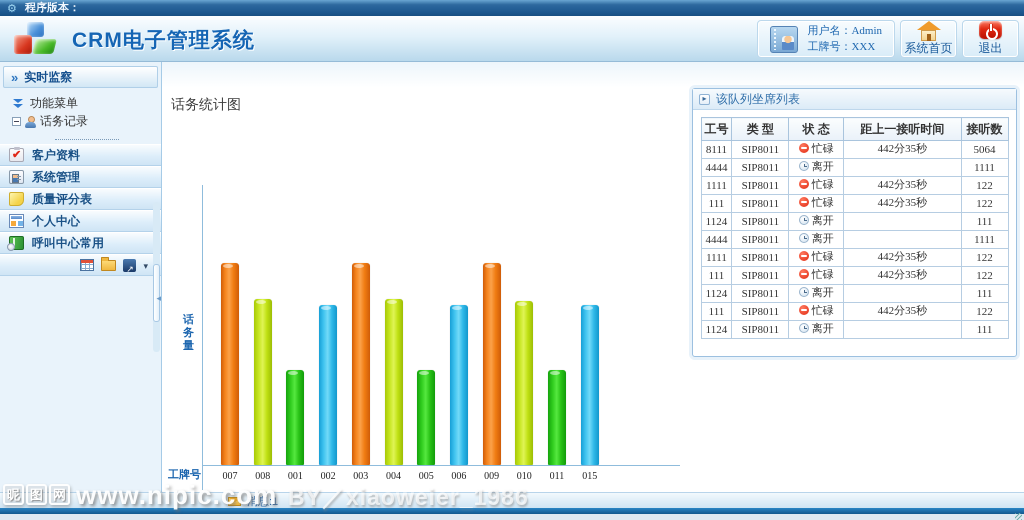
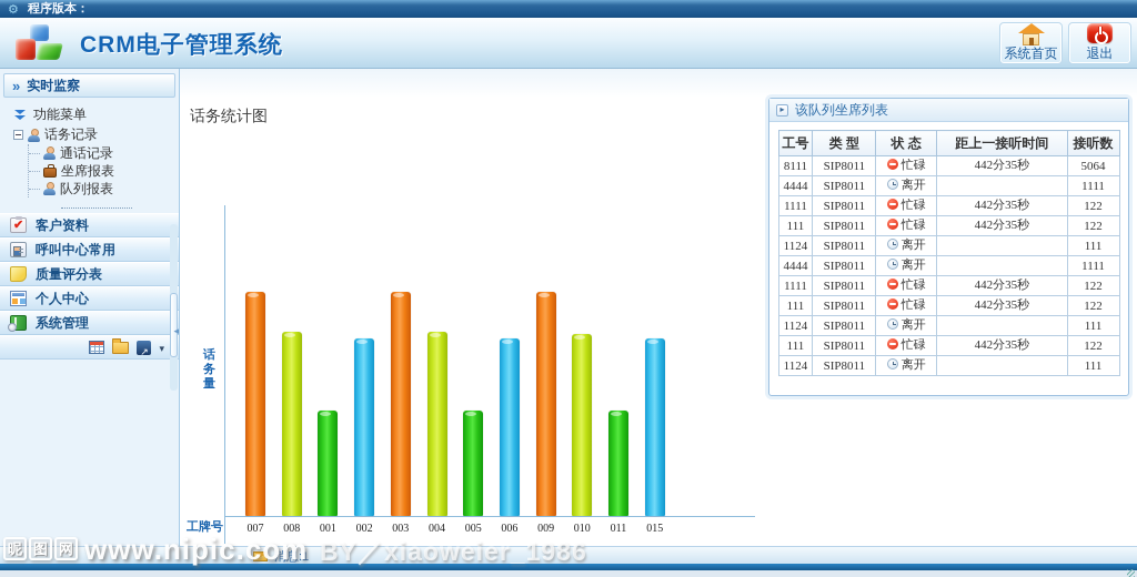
  程序版本：
  CRM电子管理系统
- 用户名：Admin
- 工牌号：XXX
  系统首页
  退出
  实时监察
  功能菜单
  话务记录
+ 通话记录
+ 坐席报表
+ 队列报表
  客户资料
- 系统管理
+ 呼叫中心常用
  质量评分表
  个人中心
- 呼叫中心常用
+ 系统管理
  话务统计图
  话务量
  工牌号
  007
  008
  001
  002
  003
  004
  005
  006
  009
  010
  011
  015
  该队列坐席列表
  工号	类 型	状 态	距上一接听时间	接听数
  8111	SIP8011	忙碌	442分35秒	5064
  4444	SIP8011	离开		1111
  1111	SIP8011	忙碌	442分35秒	122
  111	SIP8011	忙碌	442分35秒	122
  1124	SIP8011	离开		111
  4444	SIP8011	离开		1111
  1111	SIP8011	忙碌	442分35秒	122
  111	SIP8011	忙碌	442分35秒	122
  1124	SIP8011	离开		111
  111	SIP8011	忙碌	442分35秒	122
  1124	SIP8011	离开		111
  消息:1
  昵
  图
  网
  www.nipic.com
  BY／xiaoweier_1986
